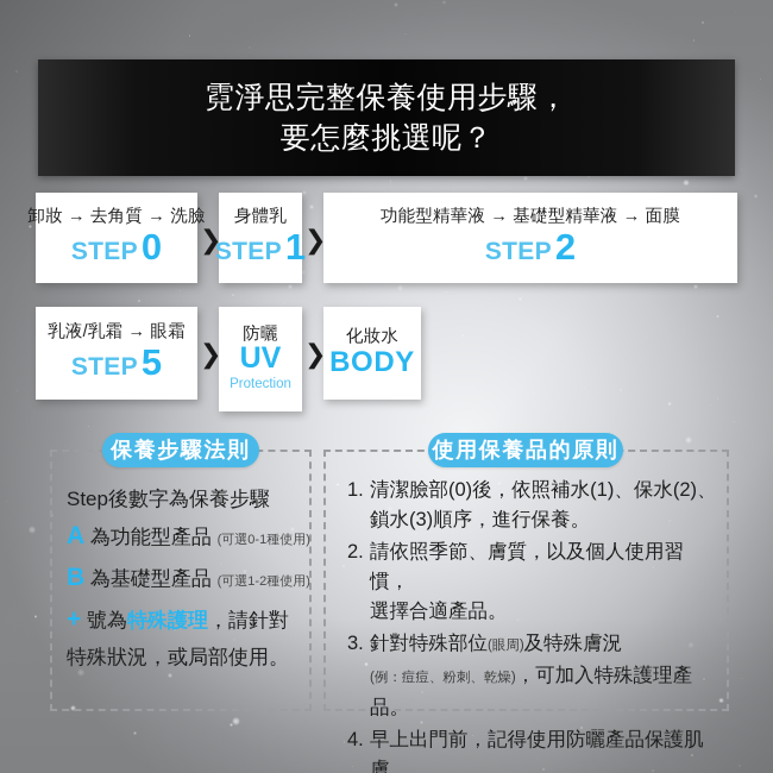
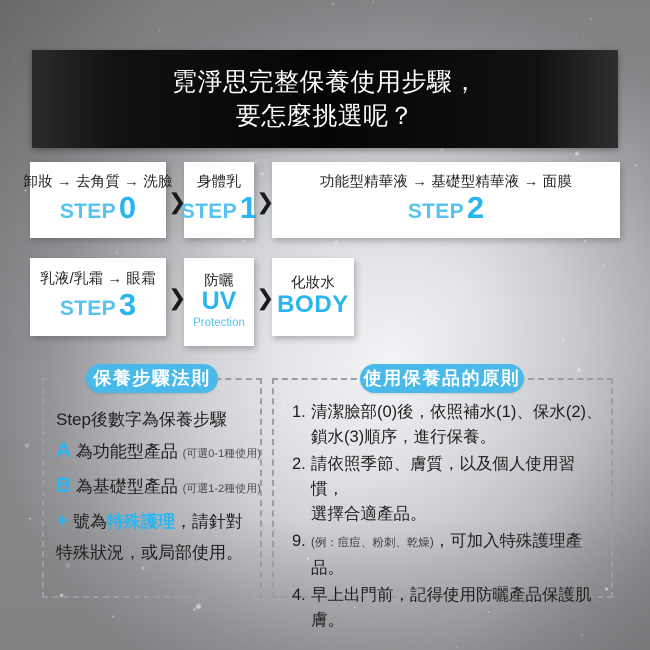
  霓淨思完整保養使用步驟，
  要怎麼挑選呢？
  卸妝 → 去角質 → 洗臉
  STEP
  0
  ❯
  身體乳
  STEP
  1
  ❯
  功能型精華液 → 基礎型精華液 → 面膜
  STEP
  2
  乳液/乳霜 → 眼霜
  STEP
- 5
+ 3
  ❯
  防曬
  UV
  Protection
  ❯
  化妝水
  BODY
  保養步驟法則
  Step後數字為保養步驟
  A 為功能型產品 (可選0-1種使用)
  B 為基礎型產品 (可選1-2種使用)
  + 號為特殊護理，請針對
  特殊狀況，或局部使用。
  使用保養品的原則
  1.
  清潔臉部(0)後，依照補水(1)、保水(2)、
  鎖水(3)順序，進行保養。
  2.
  請依照季節、膚質，以及個人使用習慣，
  選擇合適產品。
- 3.
+ 9.
- 針對特殊部位(眼周)及特殊膚況
  (例：痘痘、粉刺、乾燥)，可加入特殊護理產品。
  4.
  早上出門前，記得使用防曬產品保護肌膚。
